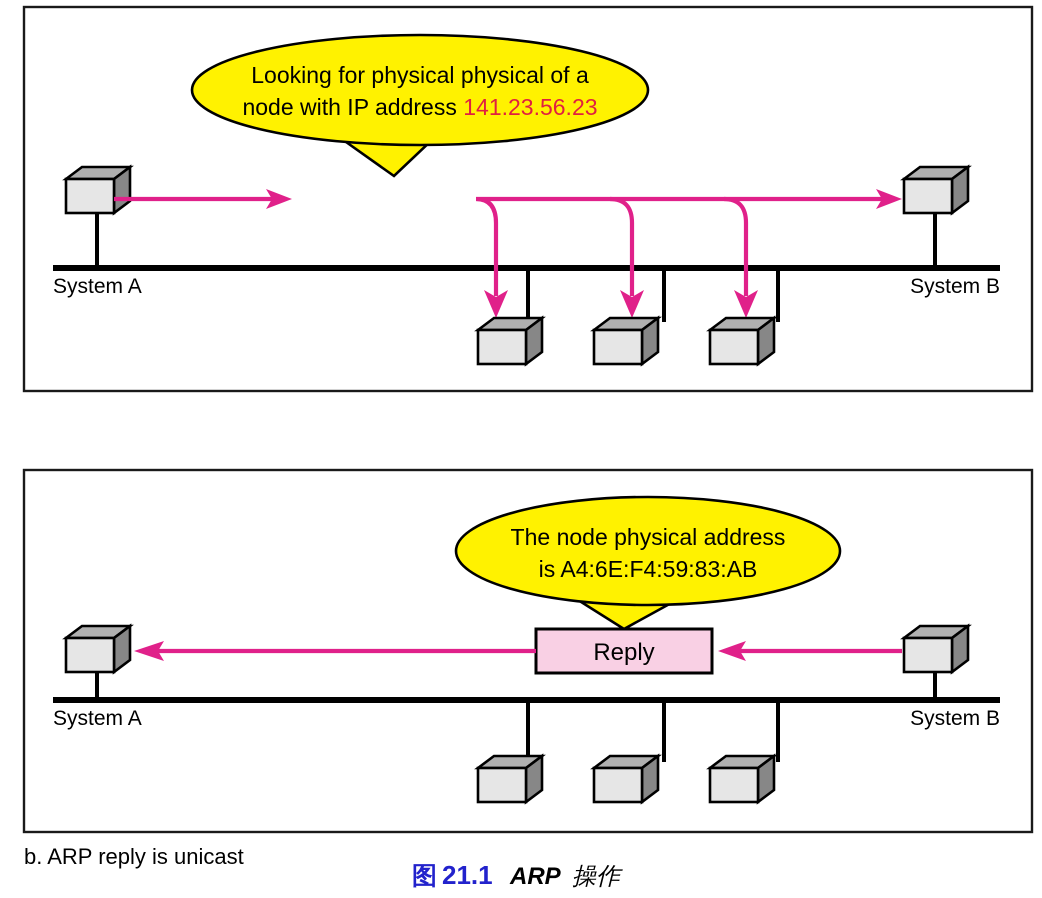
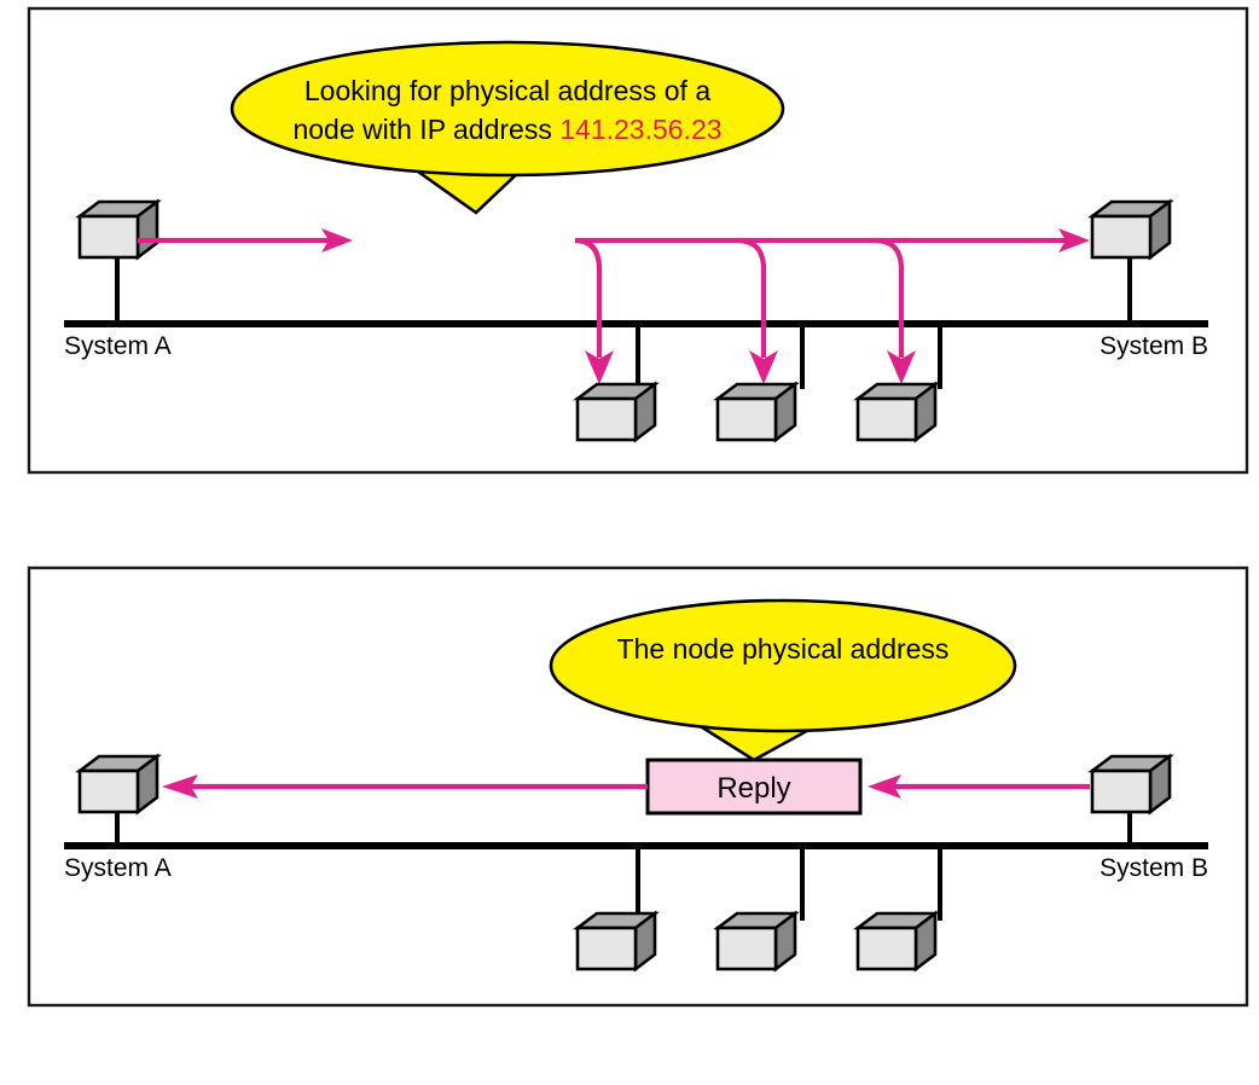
  System A
  System B
- Looking for physical physical of a
+ Looking for physical address of a
  node with IP address 141.23.56.23
  System A
  System B
  Reply
  The node physical address
- is A4:6E:F4:59:83:AB
- b. ARP reply is unicast
- 图
- 21.1
- ARP
- 操作
